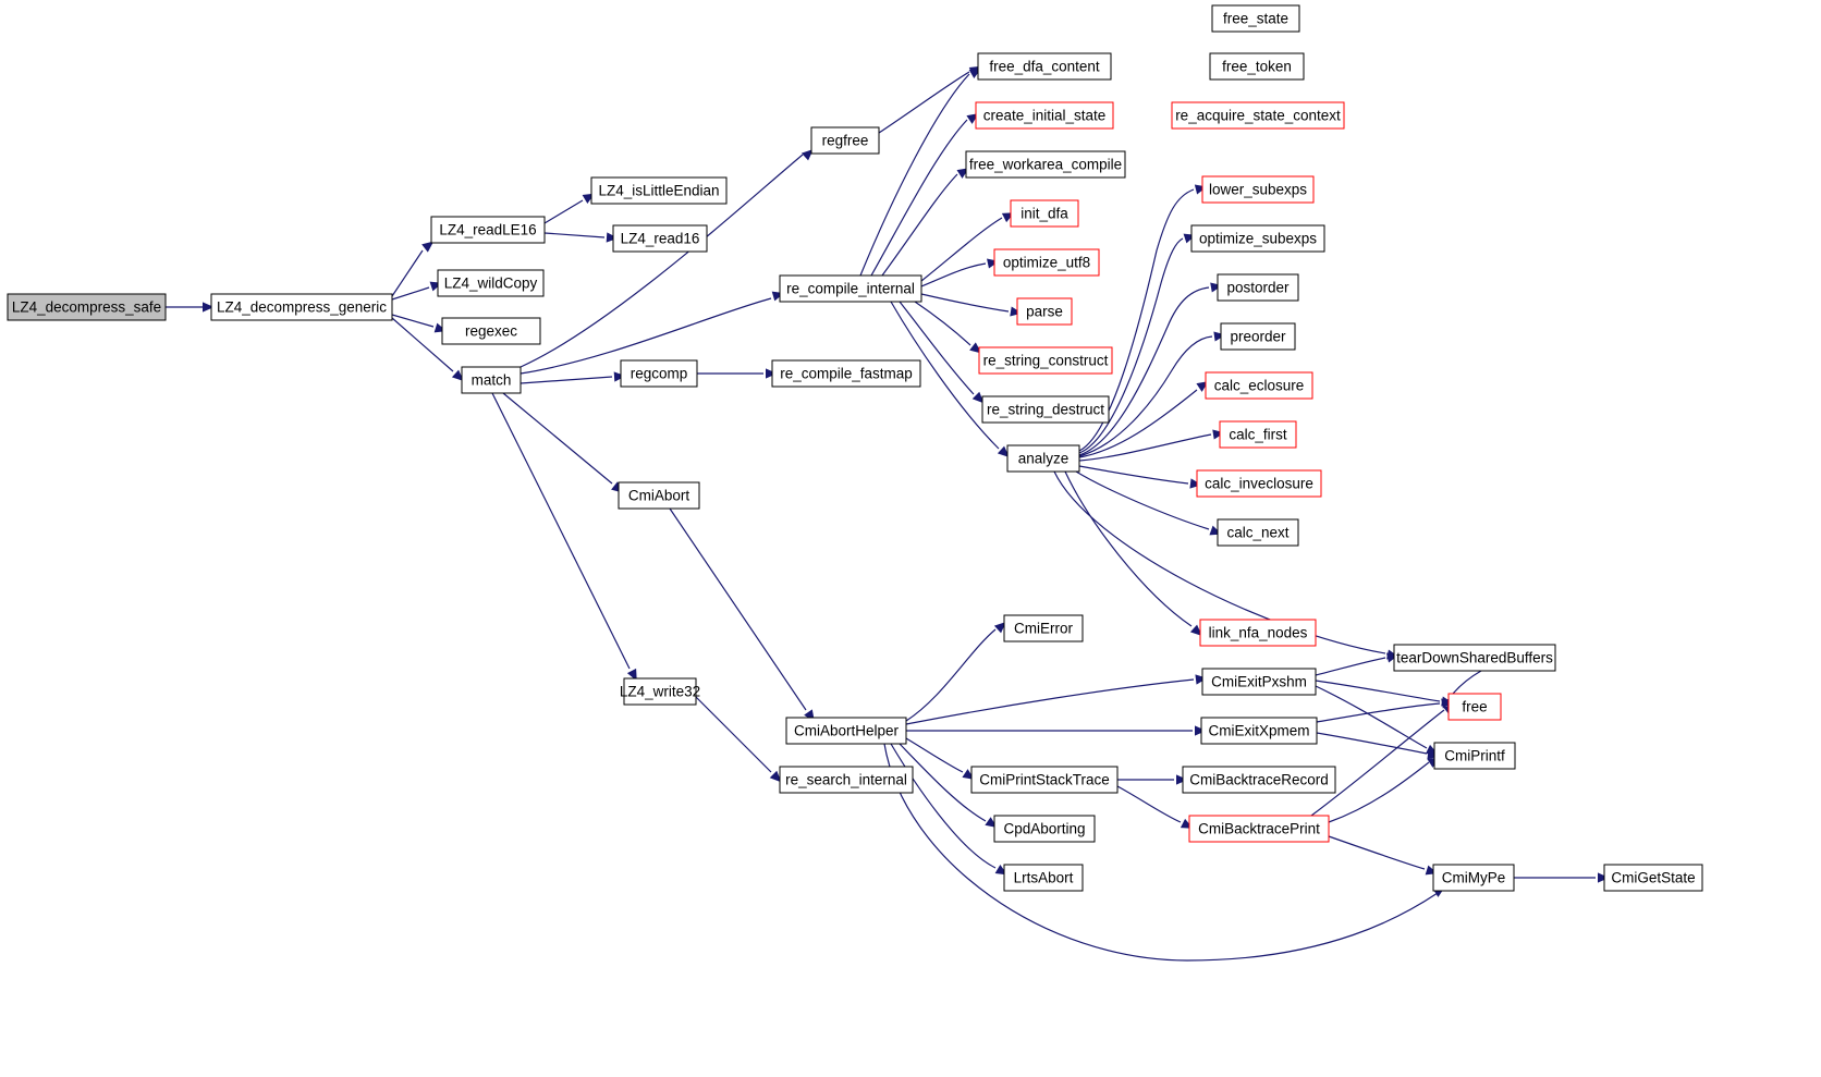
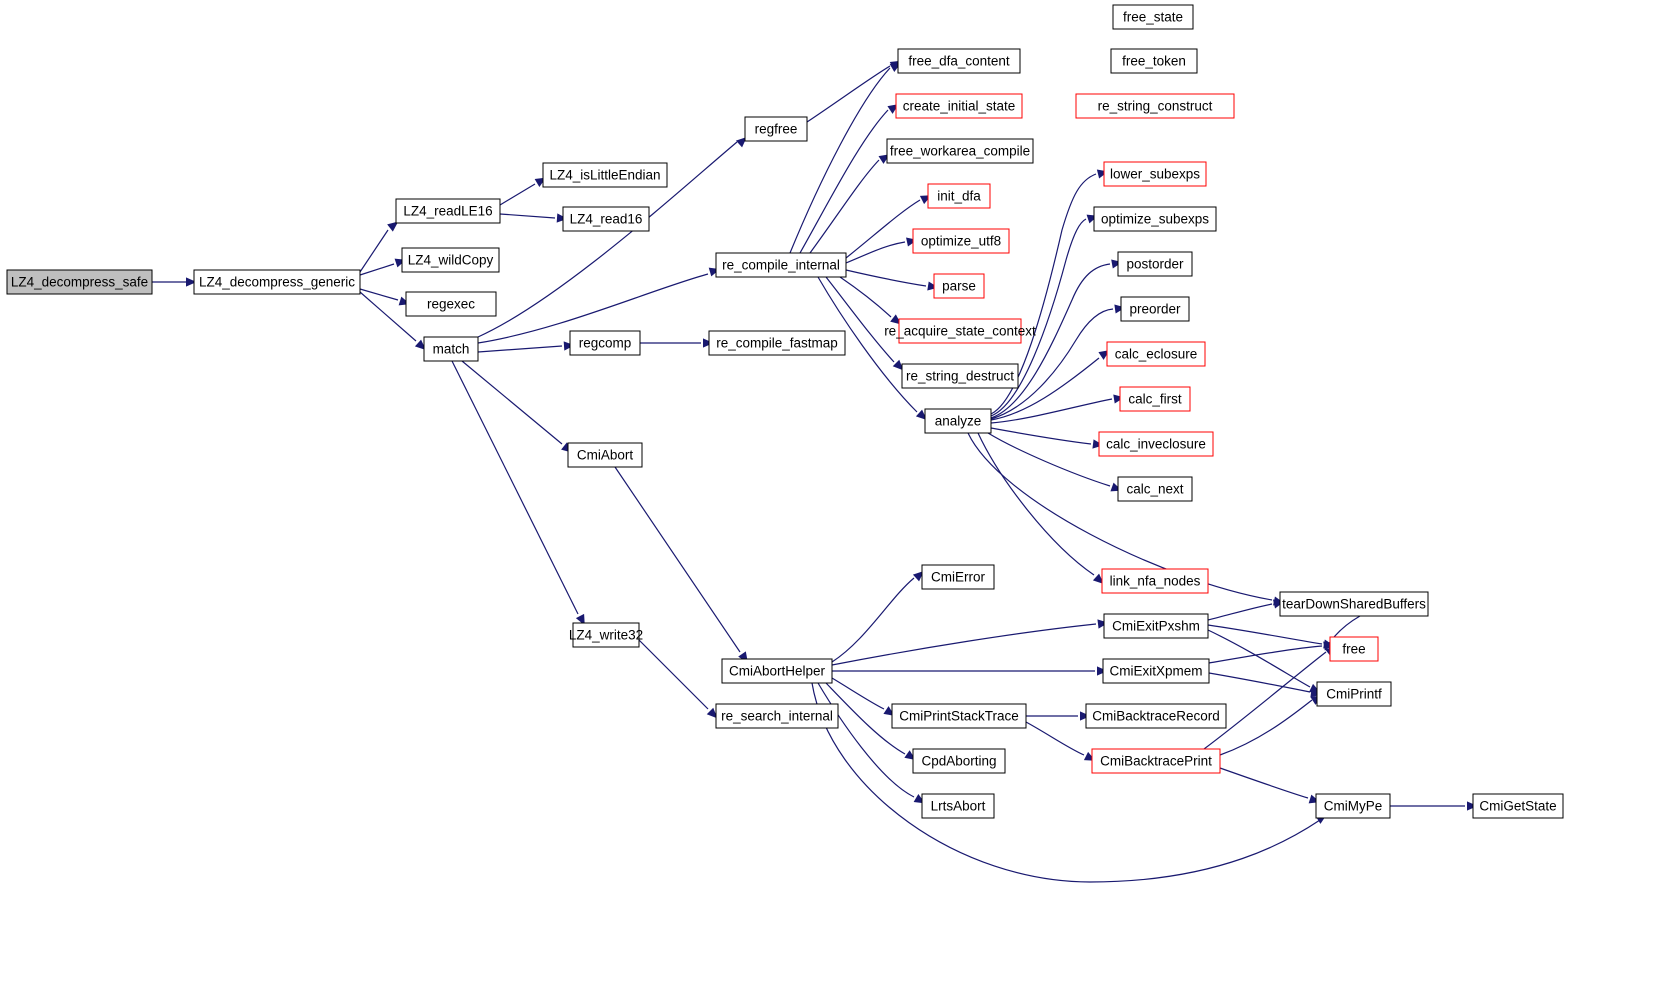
  LZ4_decompress_safe
  LZ4_decompress_generic
  LZ4_readLE16
  LZ4_isLittleEndian
  LZ4_read16
  LZ4_wildCopy
  regexec
  match
  regcomp
  re_compile_fastmap
  regfree
  re_compile_internal
  free_dfa_content
  free_state
  free_token
  create_initial_state
- re_acquire_state_context
+ re_string_construct
  free_workarea_compile
  init_dfa
  optimize_utf8
  parse
- re_string_construct
+ re_acquire_state_context
  re_string_destruct
  analyze
  lower_subexps
  optimize_subexps
  postorder
  preorder
  calc_eclosure
  calc_first
  calc_inveclosure
  calc_next
  link_nfa_nodes
  CmiAbort
  LZ4_write32
  CmiAbortHelper
  re_search_internal
  CmiError
  CmiExitPxshm
  CmiExitXpmem
  CmiPrintStackTrace
  CmiBacktraceRecord
  CpdAborting
  CmiBacktracePrint
  LrtsAbort
  tearDownSharedBuffers
  free
  CmiPrintf
  CmiMyPe
  CmiGetState
